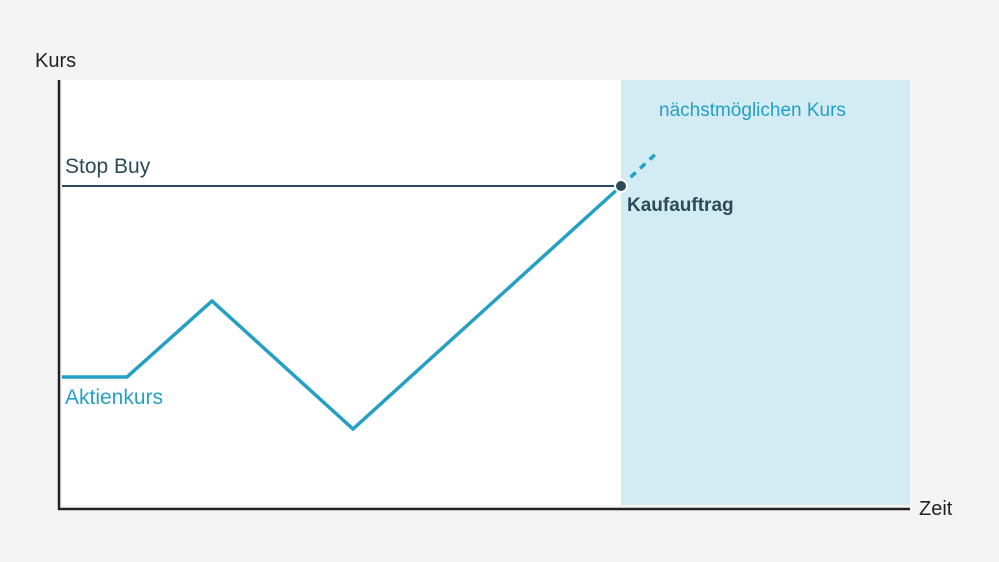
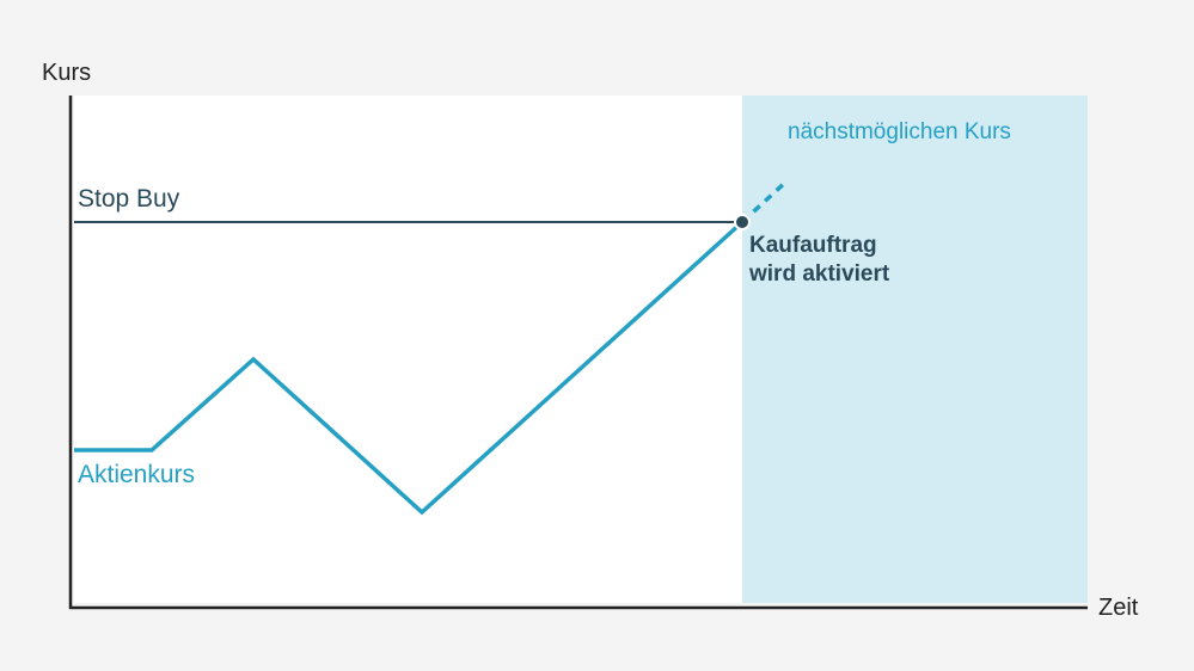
  Kurs
  Zeit
  Stop Buy
  Aktienkurs
  nächstmöglichen Kurs
  Kaufauftrag
+ wird aktiviert
